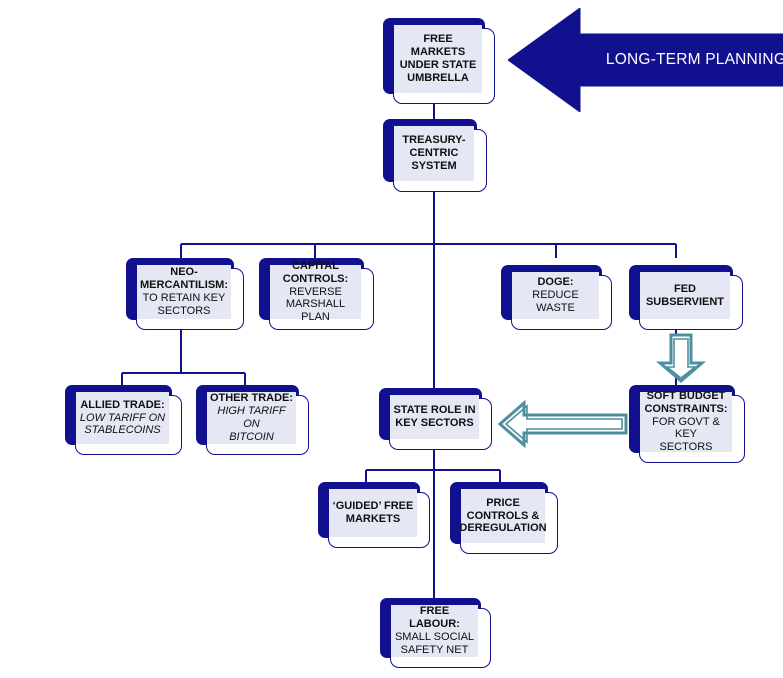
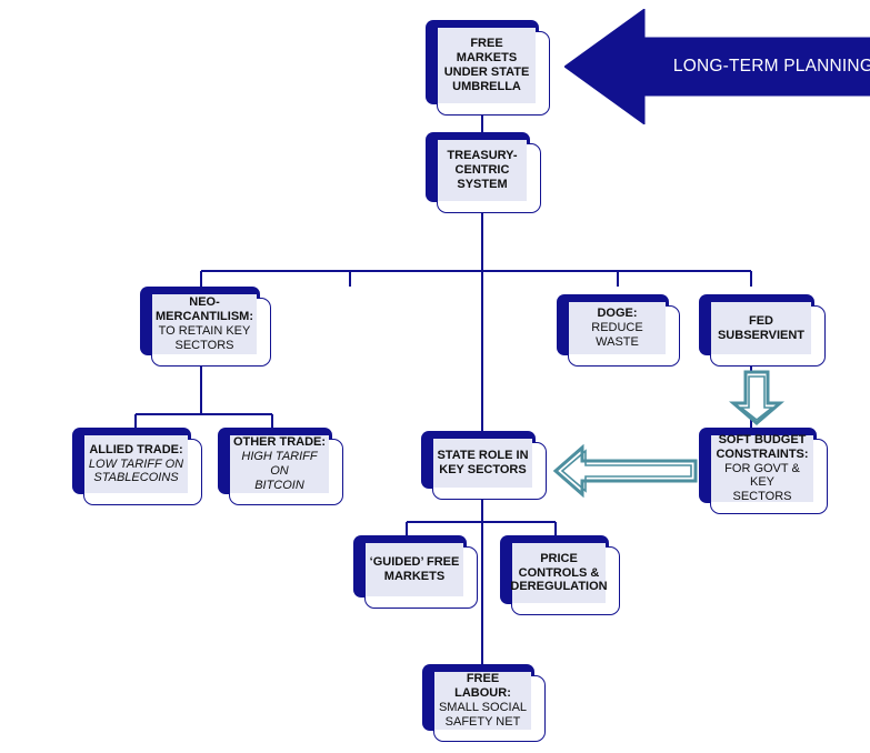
  LONG-TERM PLANNING
  FREE MARKETS
  UNDER STATE
  UMBRELLA
  TREASURY-
  CENTRIC
  SYSTEM
  NEO-
  MERCANTILISM:
  TO RETAIN KEY
  SECTORS
- CAPITAL
- CONTROLS:
- REVERSE
- MARSHALL PLAN
  DOGE:
  REDUCE WASTE
  FED
  SUBSERVIENT
  ALLIED TRADE:
  LOW TARIFF ON
  STABLECOINS
  OTHER TRADE:
  HIGH TARIFF ON
  BITCOIN
  STATE ROLE IN
  KEY SECTORS
  SOFT BUDGET
  CONSTRAINTS:
  FOR GOVT & KEY
  SECTORS
  ‘GUIDED’ FREE
  MARKETS
  PRICE
  CONTROLS &
  DEREGULATION
  FREE LABOUR:
  SMALL SOCIAL
  SAFETY NET
